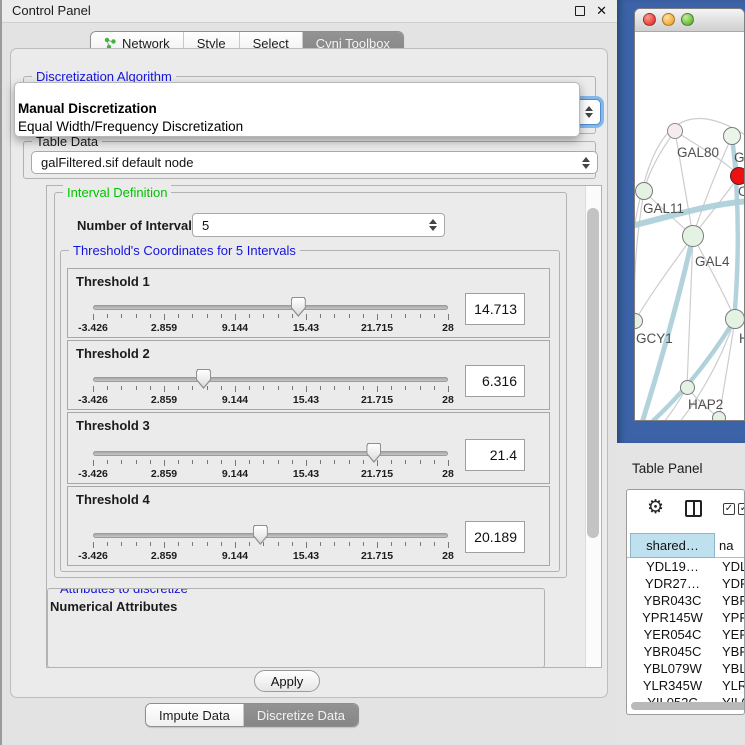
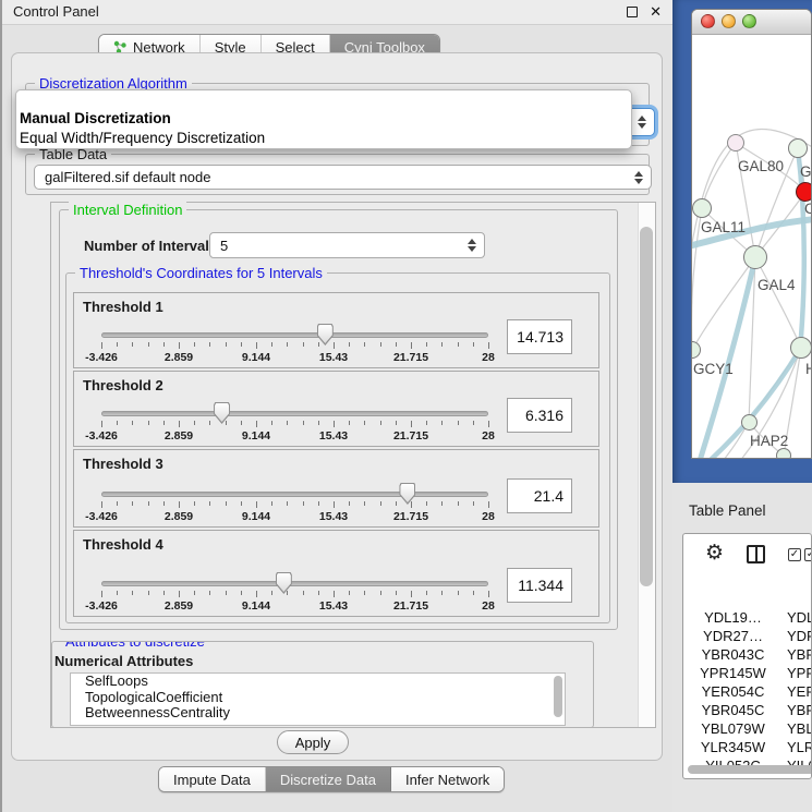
  Control Panel
  ✕
  Network
  Style
  Select
  Cyni Toolbox
  Discretization Algorithm
  Table Data
  galFiltered.sif default node
  Manual Discretization
  Equal Width/Frequency Discretization
  Interval Definition
  Number of Interval
  5
  Threshold's Coordinates for 5 Intervals
  Threshold 1
  -3.426
  2.859
  9.144
  15.43
  21.715
  28
  14.713
  Threshold 2
  -3.426
  2.859
  9.144
  15.43
  21.715
  28
  6.316
  Threshold 3
  -3.426
  2.859
  9.144
  15.43
  21.715
  28
  21.4
  Threshold 4
  -3.426
  2.859
  9.144
  15.43
  21.715
  28
- 20.189
+ 11.344
  Attributes to discretize
  Numerical Attributes
+ SelfLoops
+ TopologicalCoefficient
+ BetweennessCentrality
  Apply
  Impute Data
  Discretize Data
+ Infer Network
  GAL80
  G
  C
  GAL11
  GAL4
  GCY1
  H
  HAP2
  Table Panel
  ⚙
  ✓
  ✓
- shared…
- na
  YDL19…
  YDL
  YDR27…
  YBR043C
  YPR145W
  YER054C
  YBR045C
  YBL079W
  YBL
  YLR345W
  YLR
